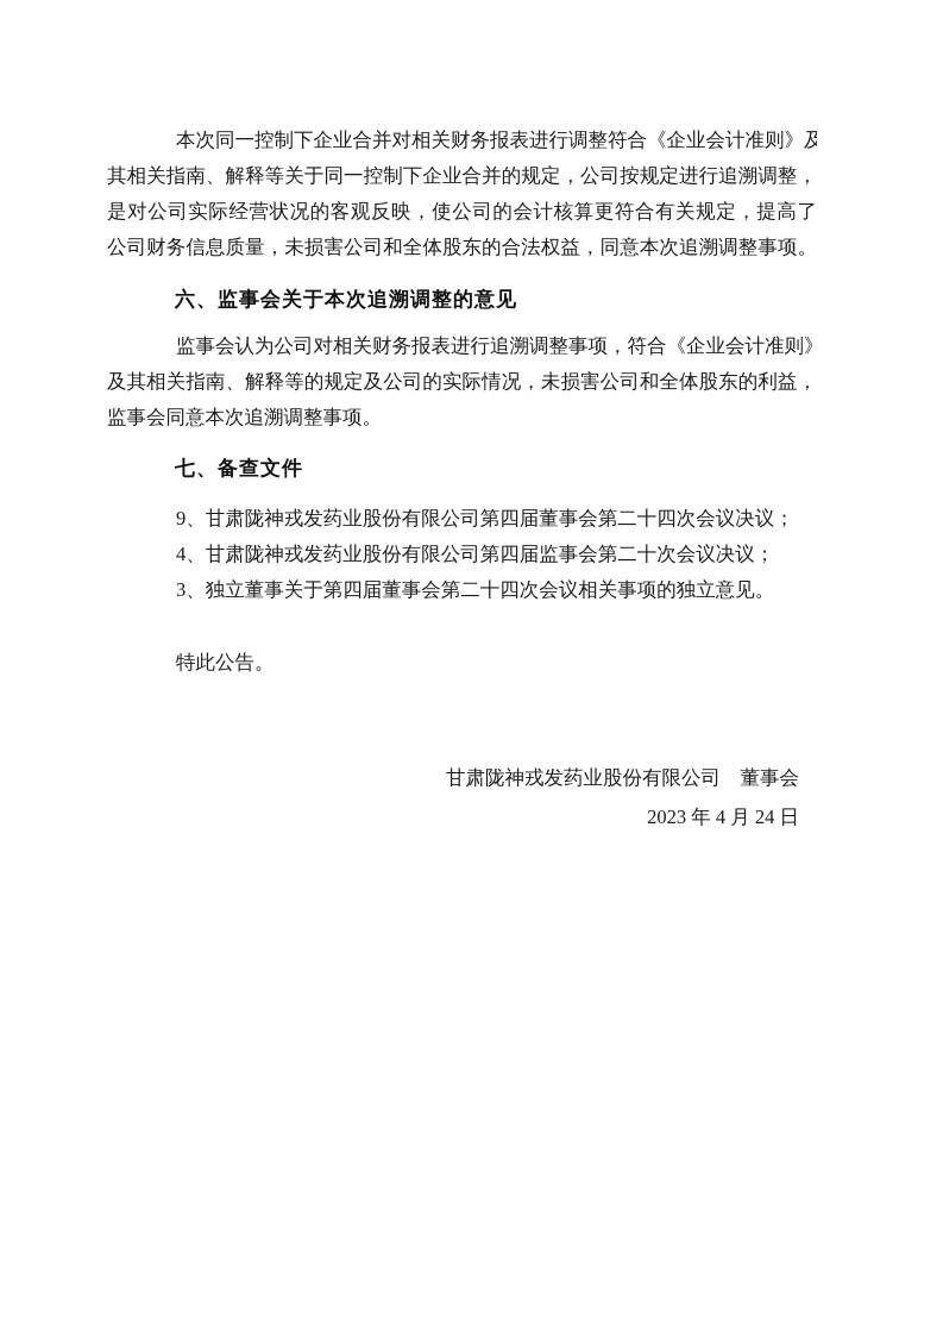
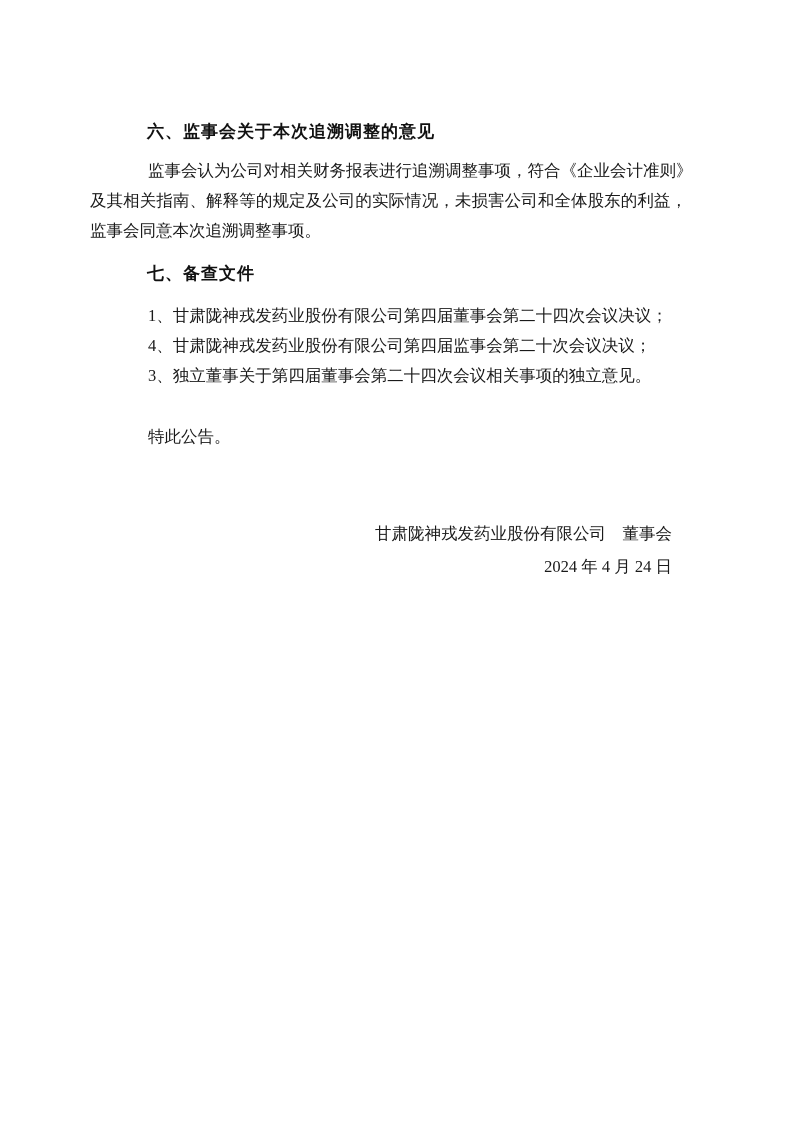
- 本次同一控制下企业合并对相关财务报表进行调整符合《企业会计准则》及
- 其相关指南、解释等关于同一控制下企业合并的规定，公司按规定进行追溯调整，
- 是对公司实际经营状况的客观反映，使公司的会计核算更符合有关规定，提高了
- 公司财务信息质量，未损害公司和全体股东的合法权益，同意本次追溯调整事项。
  六、监事会关于本次追溯调整的意见
  监事会认为公司对相关财务报表进行追溯调整事项，符合《企业会计准则》
  及其相关指南、解释等的规定及公司的实际情况，未损害公司和全体股东的利益，
  监事会同意本次追溯调整事项。
  七、备查文件
- 9、甘肃陇神戎发药业股份有限公司第四届董事会第二十四次会议决议；
+ 1、甘肃陇神戎发药业股份有限公司第四届董事会第二十四次会议决议；
  4、甘肃陇神戎发药业股份有限公司第四届监事会第二十次会议决议；
  3、独立董事关于第四届董事会第二十四次会议相关事项的独立意见。
  特此公告。
  甘肃陇神戎发药业股份有限公司 董事会
- 2023 年 4 月 24 日
+ 2024 年 4 月 24 日
